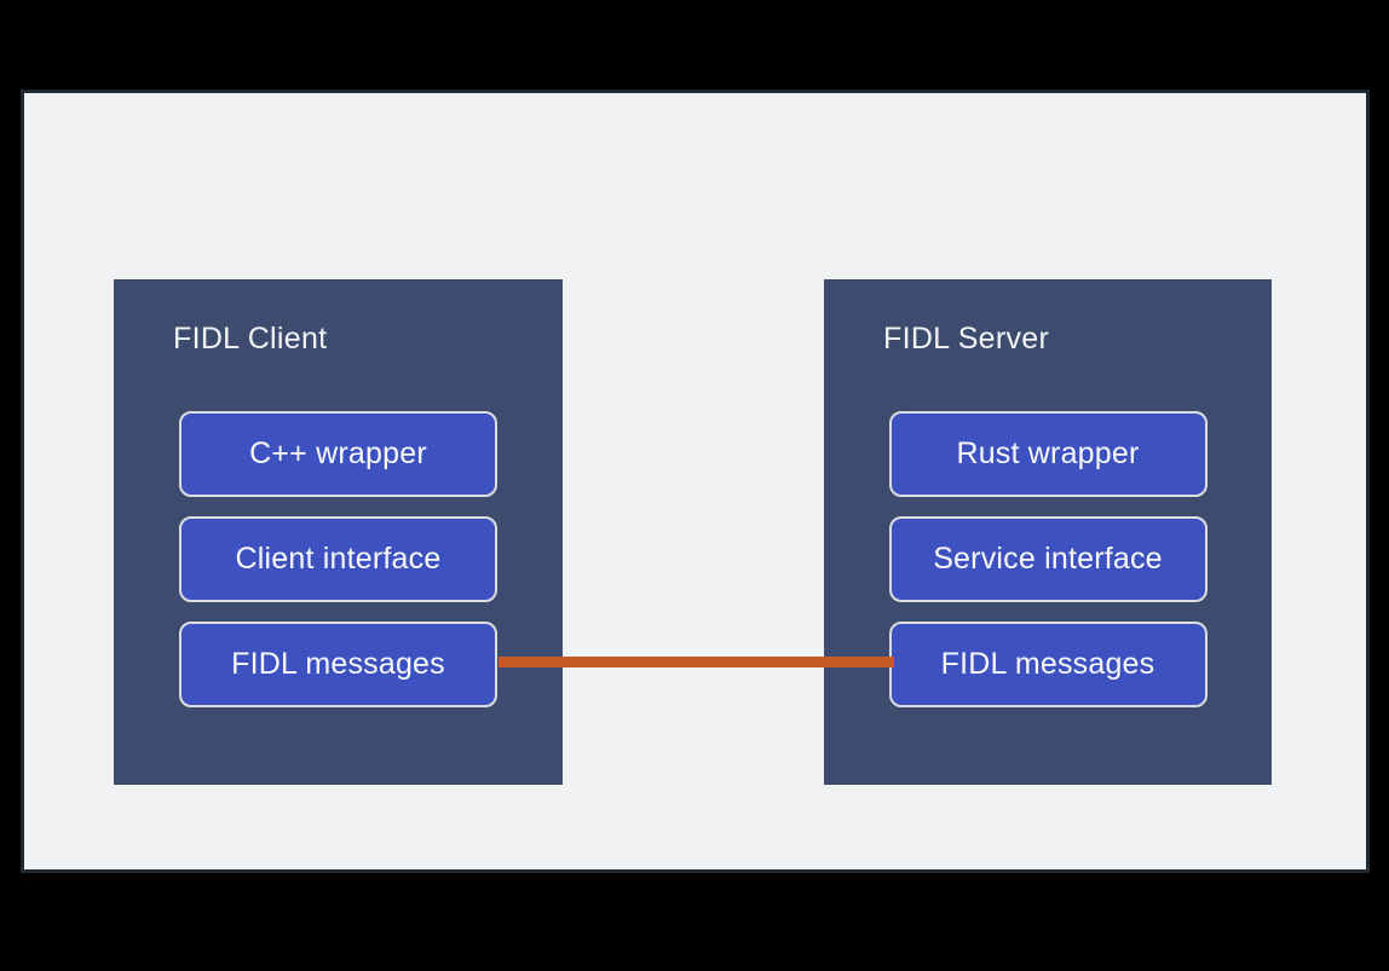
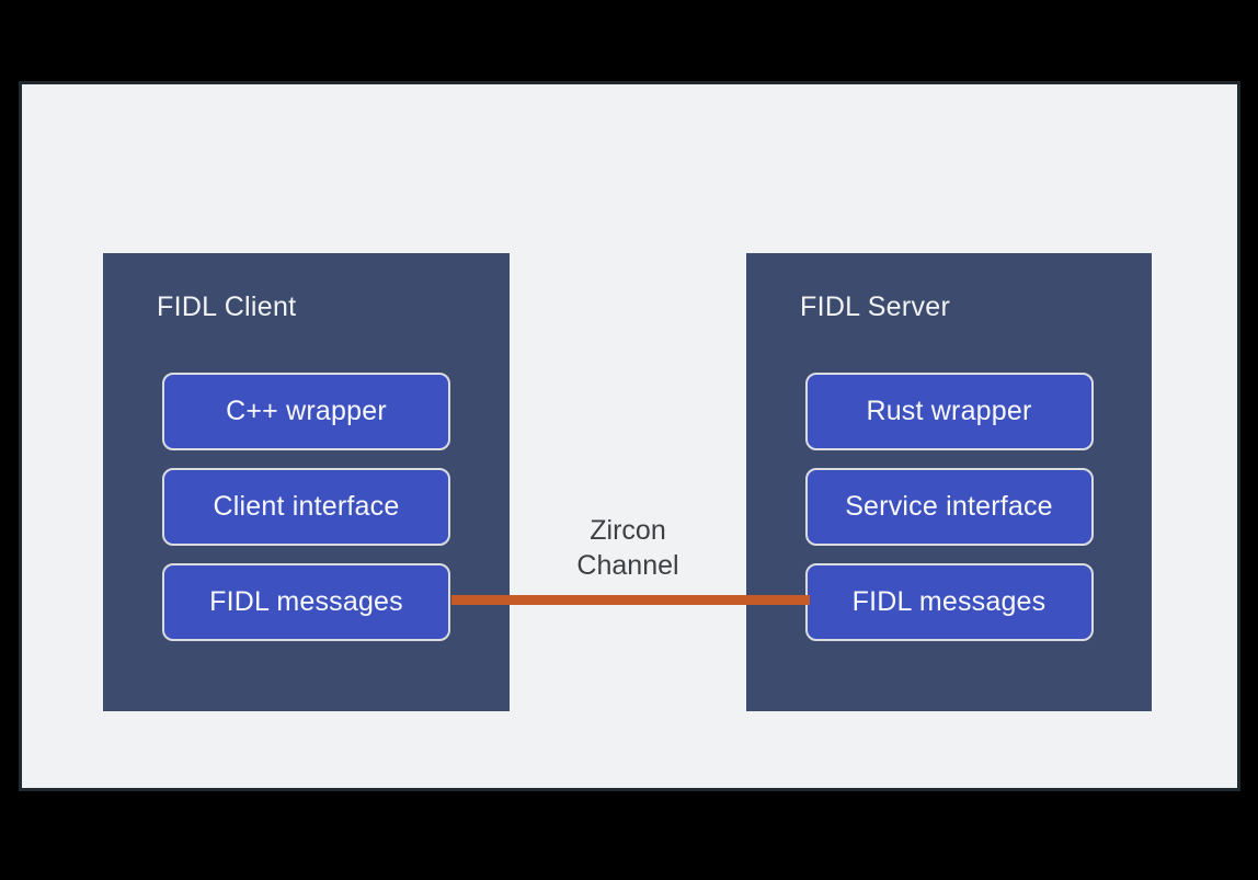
  FIDL Client
  C++ wrapper
  Client interface
  FIDL messages
  FIDL Server
  Rust wrapper
  Service interface
  FIDL messages
+ Zircon
+ Channel
